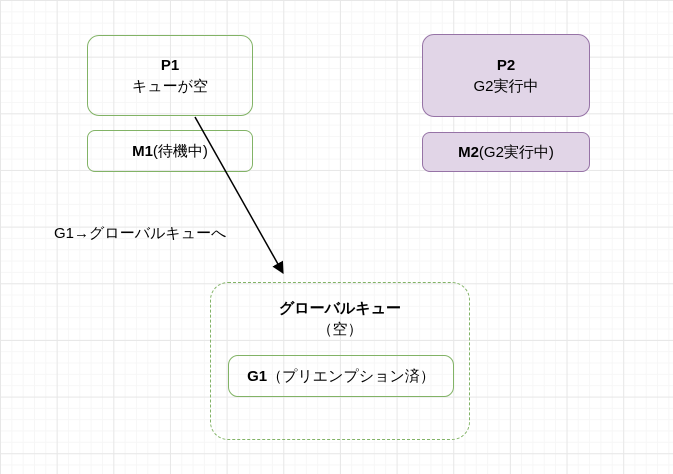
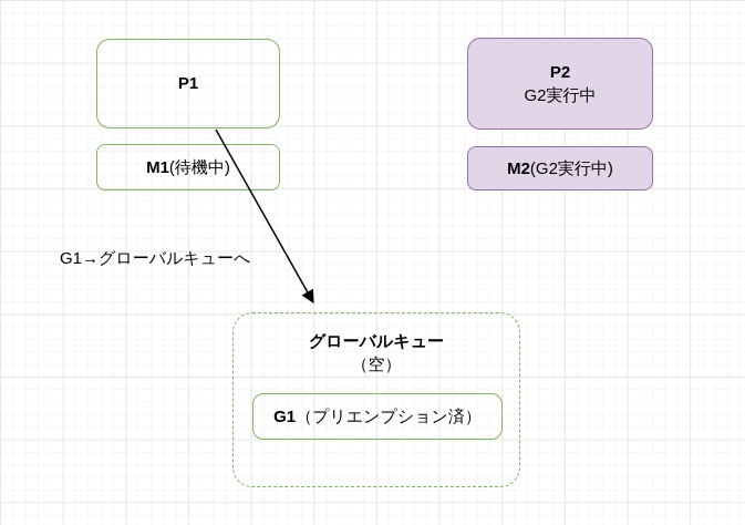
  P1
- キューが空
  M1
  (待機中)
  P2
  G2実行中
  M2
  (G2実行中)
  グローバルキュー
  （空）
  G1
  （プリエンプション済）
  G1→グローバルキューへ
